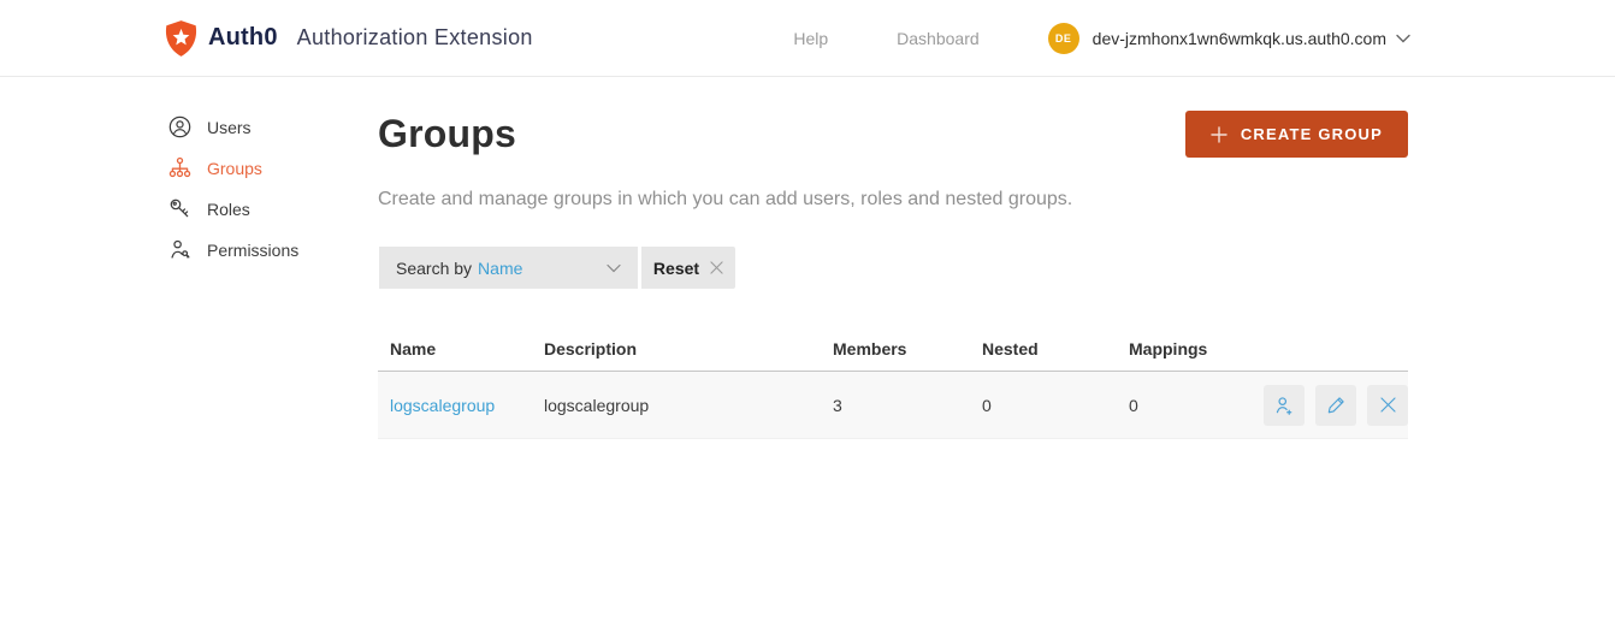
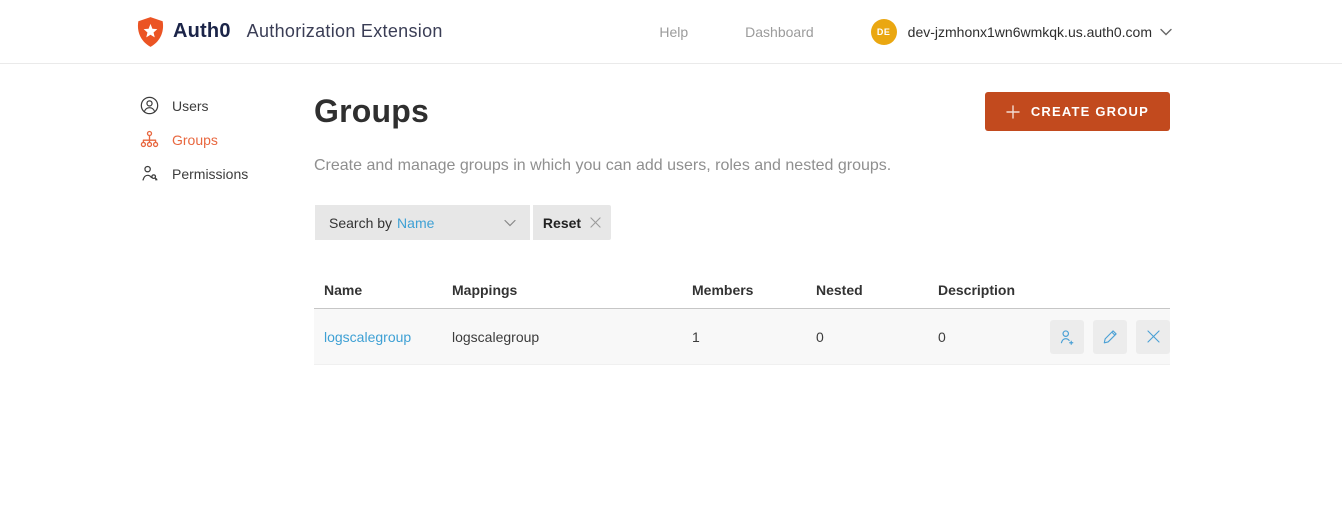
  Auth0
  Authorization Extension
  Help
  Dashboard
  DE
  dev-jzmhonx1wn6wmkqk.us.auth0.com
  Users
  Groups
- Roles
  Permissions
  Groups
  CREATE GROUP
  Create and manage groups in which you can add users, roles and nested groups.
  Search by
  Name
  Reset
  Name
- Description
+ Mappings
  Members
  Nested
- Mappings
+ Description
  logscalegroup
  logscalegroup
- 3
+ 1
  0
  0
